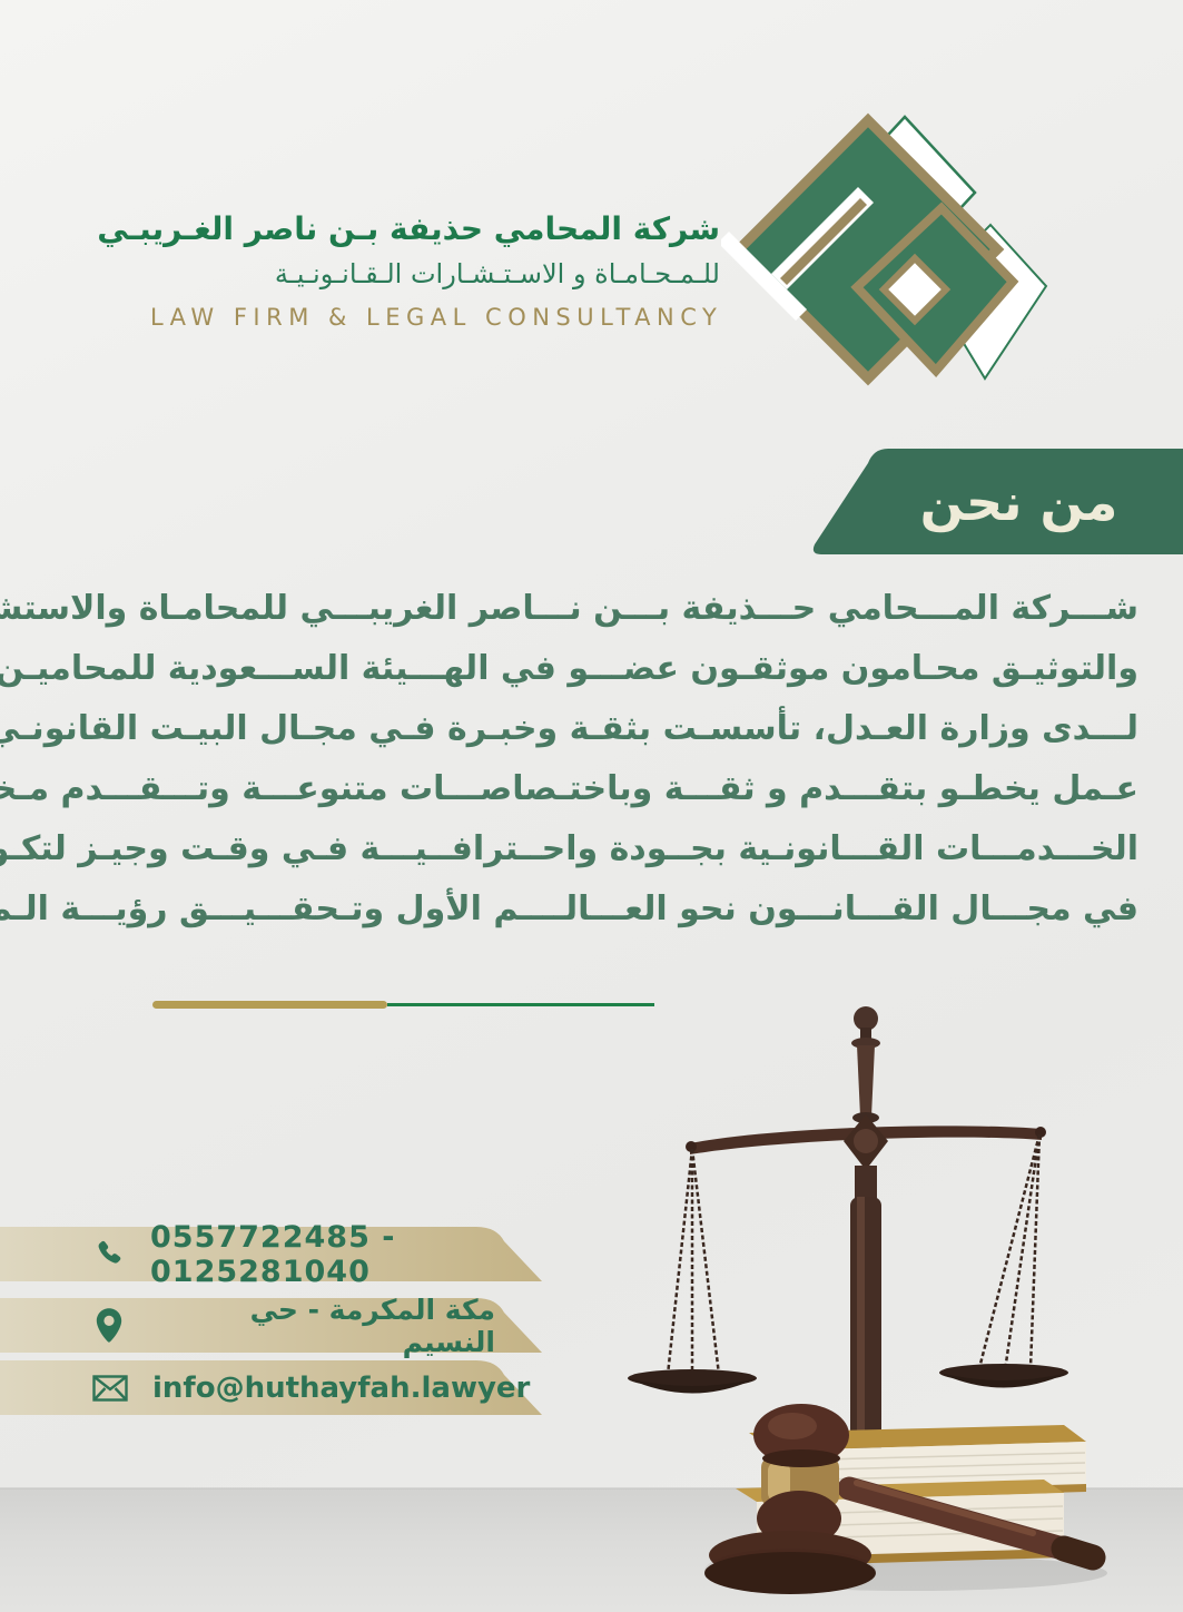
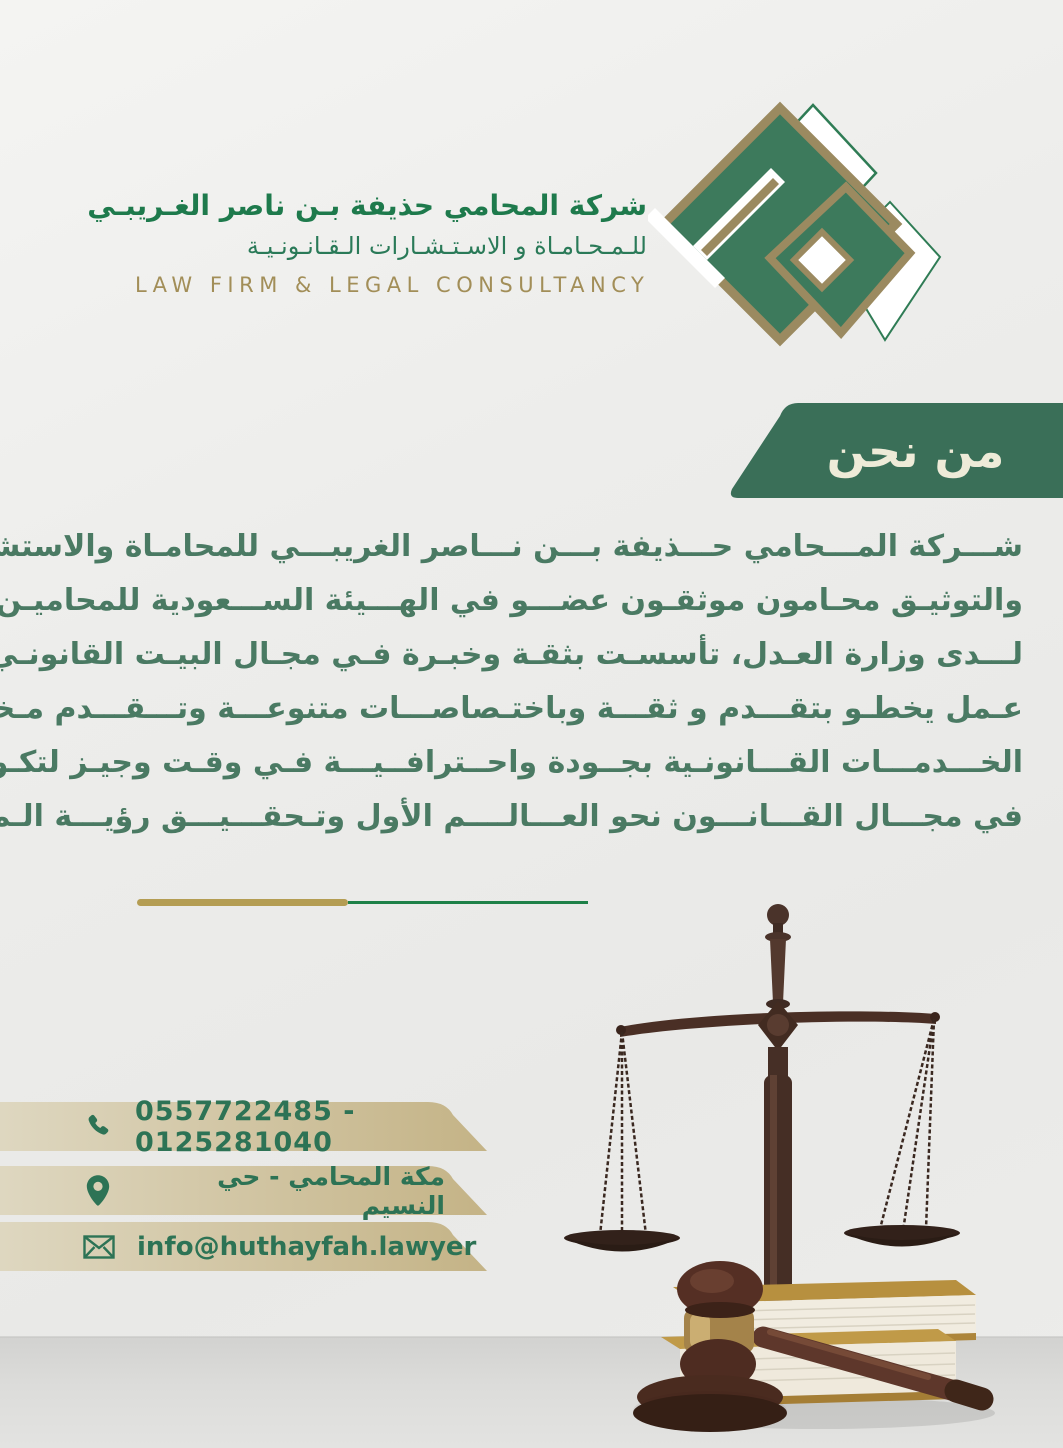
  شركة المحامي حذيفة بـن ناصر الغـريبـي
  للـمـحـامـاة و الاسـتـشـارات الـقـانـونـيـة
  LAW FIRM & LEGAL CONSULTANCY
  من نحن
  شـــركة المـــحامي حـــذيفة بـــن نـــاصر الغريبـــي للمحامـاة والاستش
  والتوثيـق محـامون موثقـون عضـــو في الهـــيئة الســـعودية للمحاميـن
  لـــدى وزارة العـدل، تأسسـت بثقـة وخبـرة فـي مجـال البيـت القانونـي
  عـمل يخطـو بتقـــدم و ثقـــة وباختـصاصـــات متنوعـــة وتـــقـــدم مـخ
  الخـــدمـــات القـــانونـية بجــودة واحــترافــيـــة فـي وقـت وجيـز لتكـ
  في مجـــال القـــانـــون نحو العـــالــــم الأول وتـحقـــيـــق رؤيـــة الـم
  0557722485 - 0125281040
- مكة المكرمة - حي النسيم
+ مكة المحامي - حي النسيم
  info@huthayfah.lawyer
